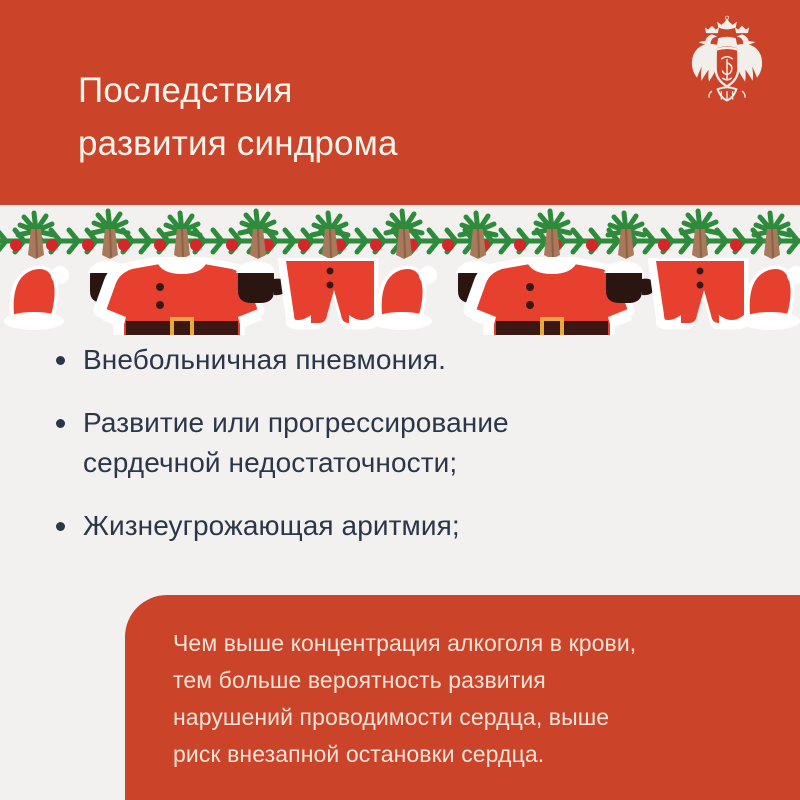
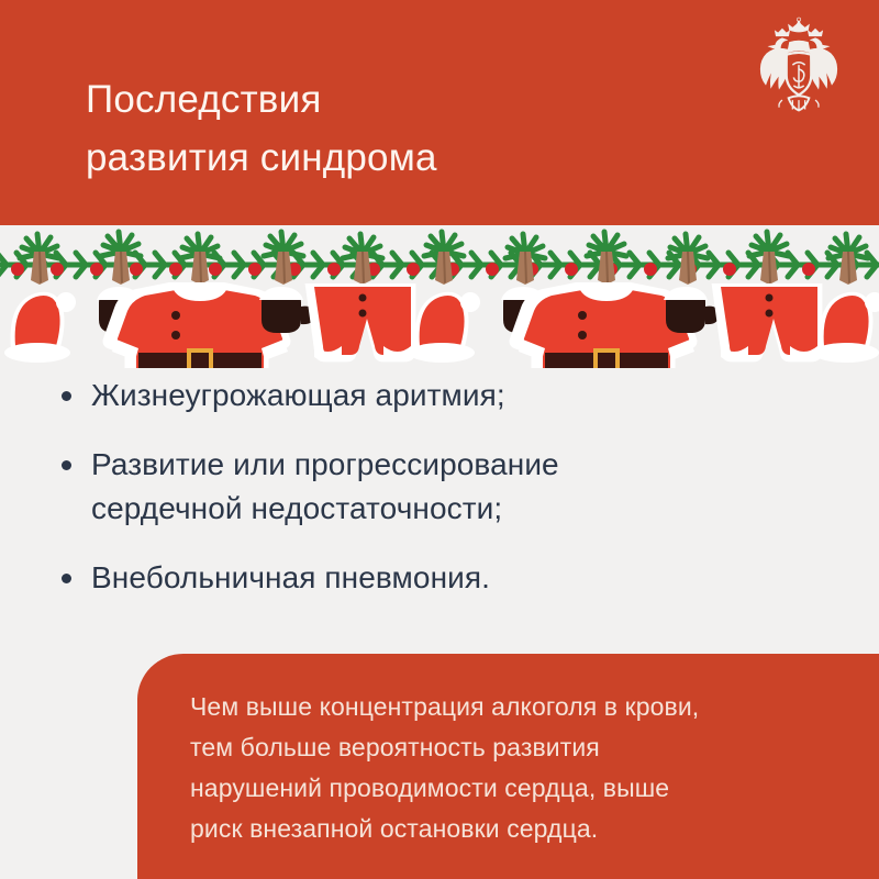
  Последствия
  развития синдрома
- Внебольничная пневмония.
+ Жизнеугрожающая аритмия;
  Развитие или прогрессирование
  сердечной недостаточности;
- Жизнеугрожающая аритмия;
+ Внебольничная пневмония.
  Чем выше концентрация алкоголя в крови,
  тем больше вероятность развития
  нарушений проводимости сердца, выше
  риск внезапной остановки сердца.
